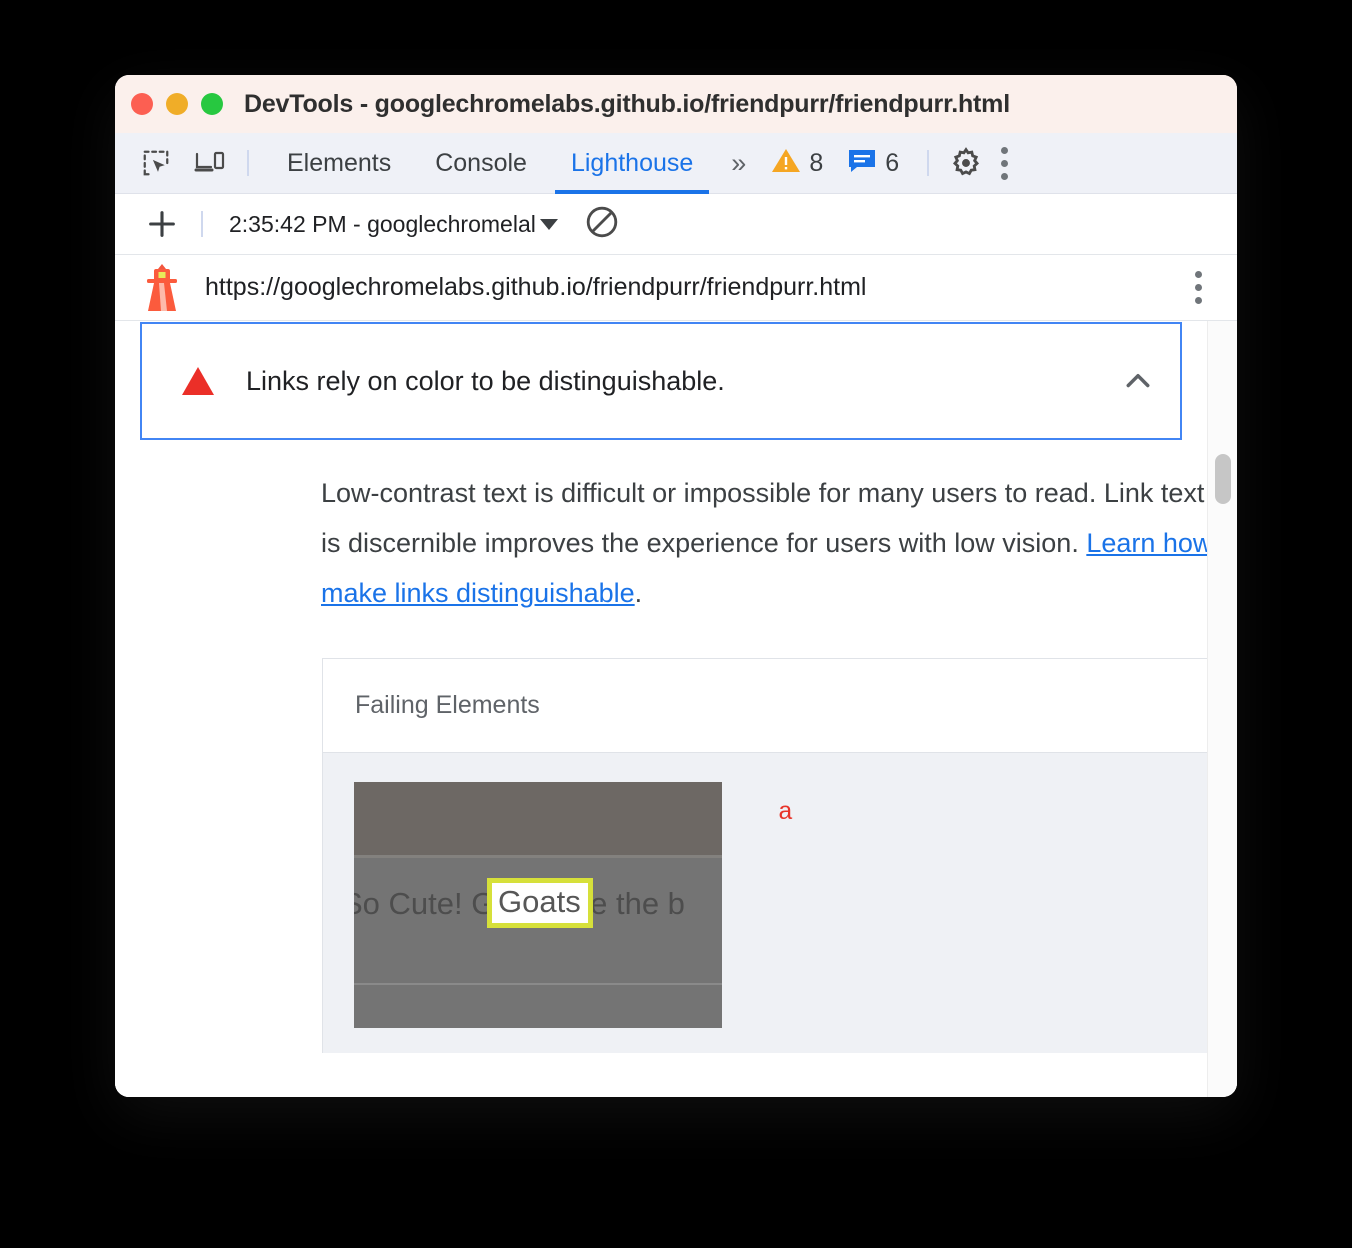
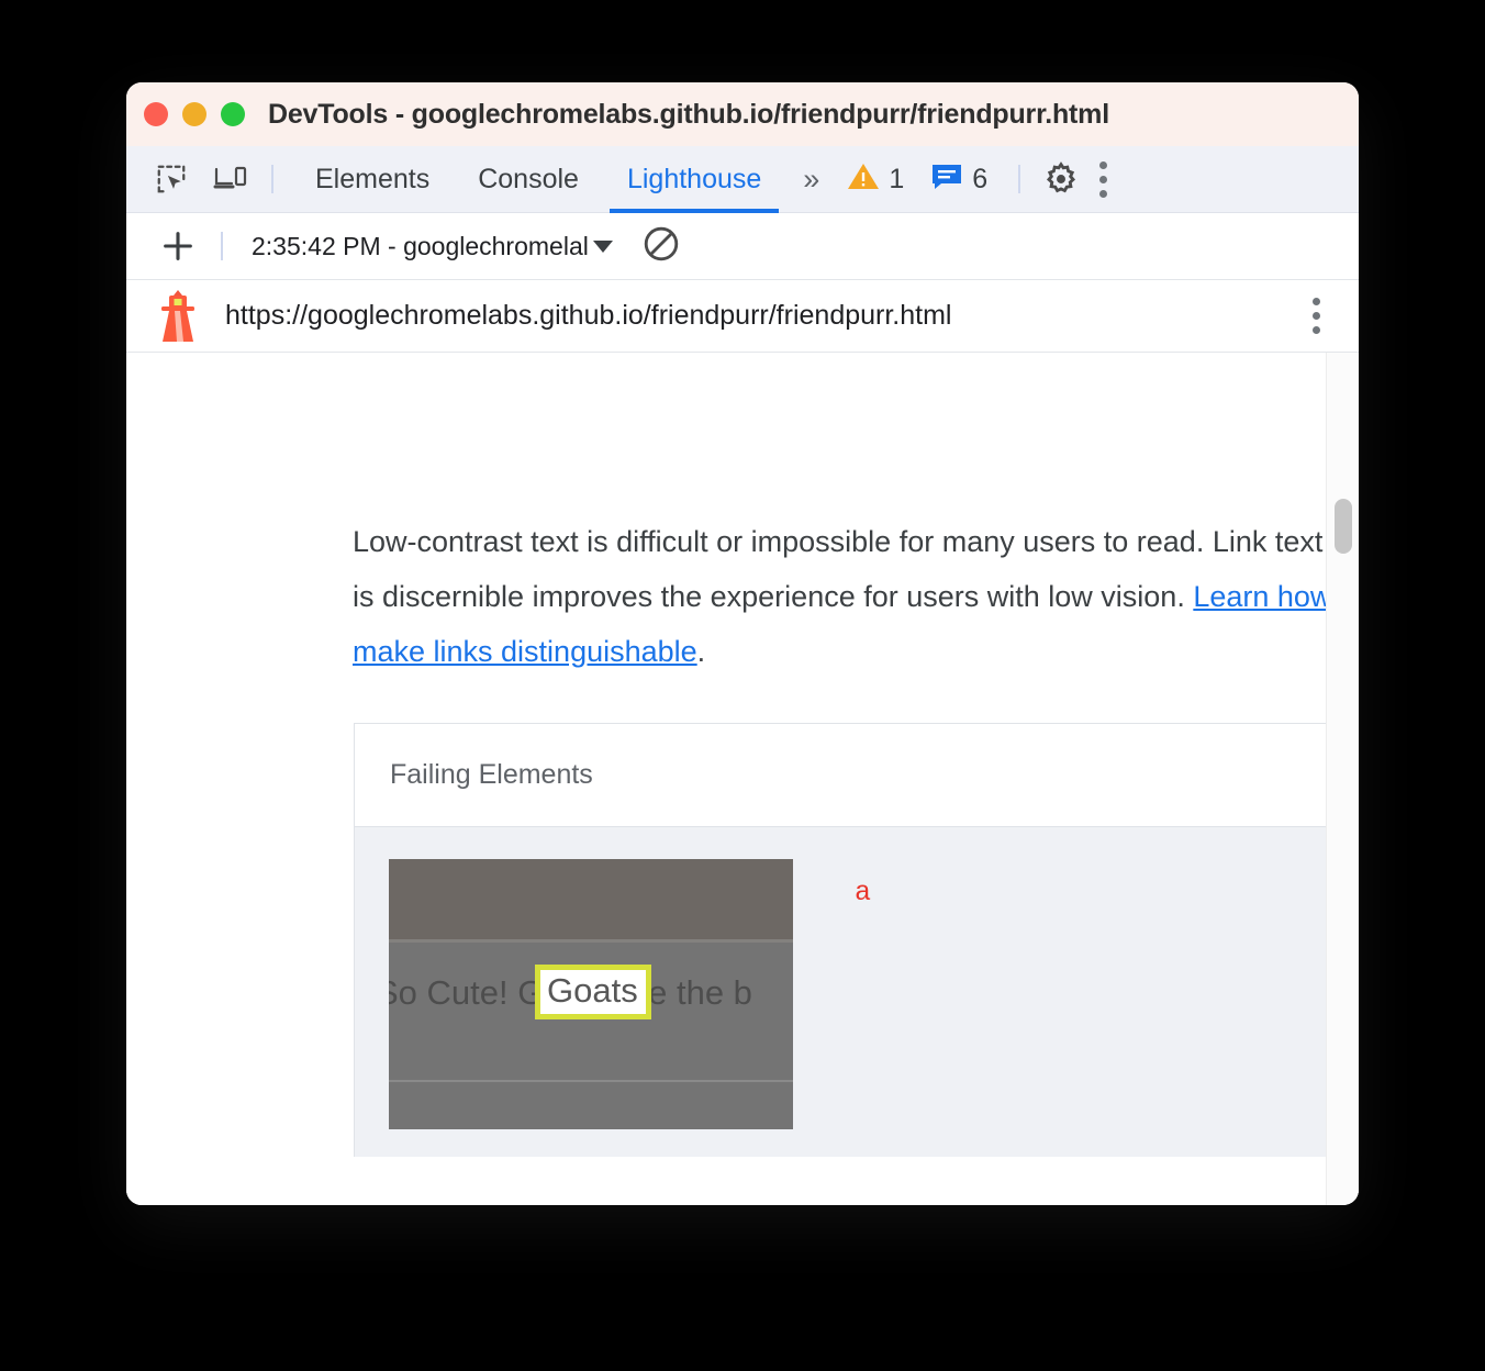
  DevTools - googlechromelabs.github.io/friendpurr/friendpurr.html
  Elements
  Console
  Lighthouse
  »
- 8
+ 1
  6
  2:35:42 PM - googlechromelal
  https://googlechromelabs.github.io/friendpurr/friendpurr.html
- Links rely on color to be distinguishable.
  Low-contrast text is difficult or impossible for many users to read. Link text is discernible improves the experience for users with low vision. Learn how make links distinguishable.
  Failing Elements
  Goats
  a
